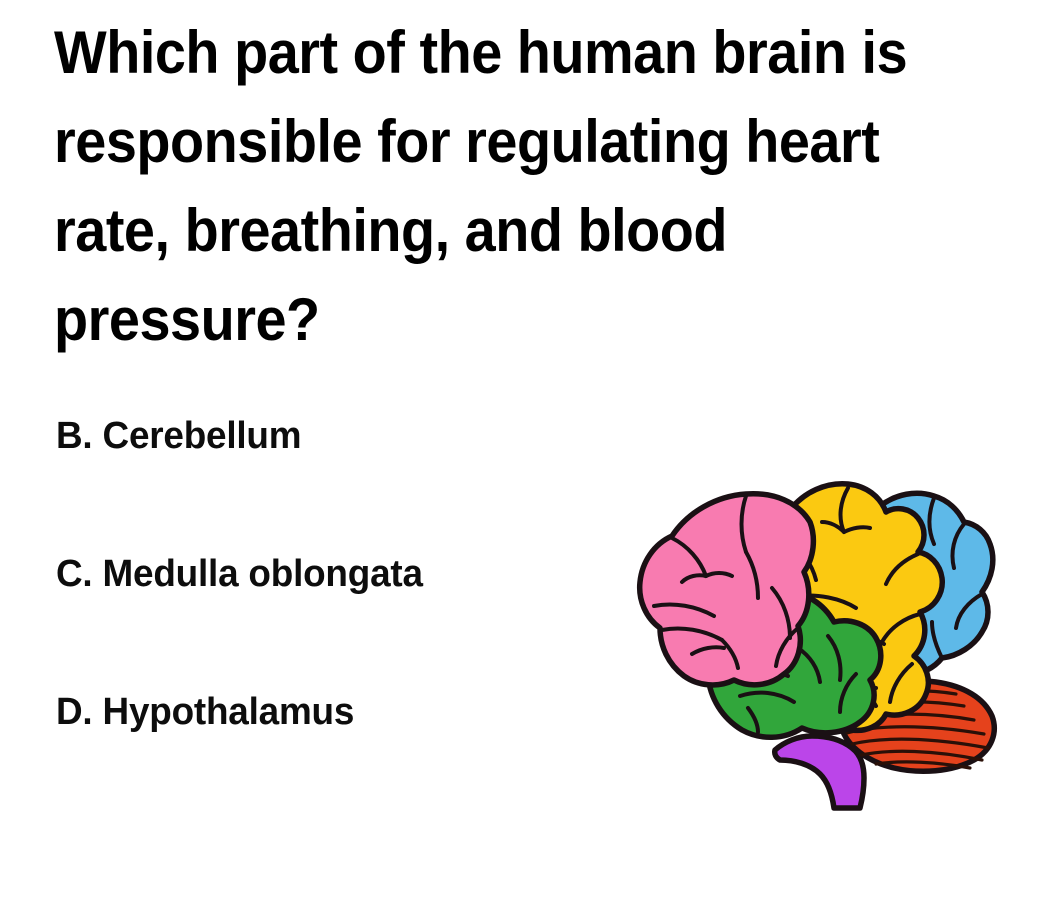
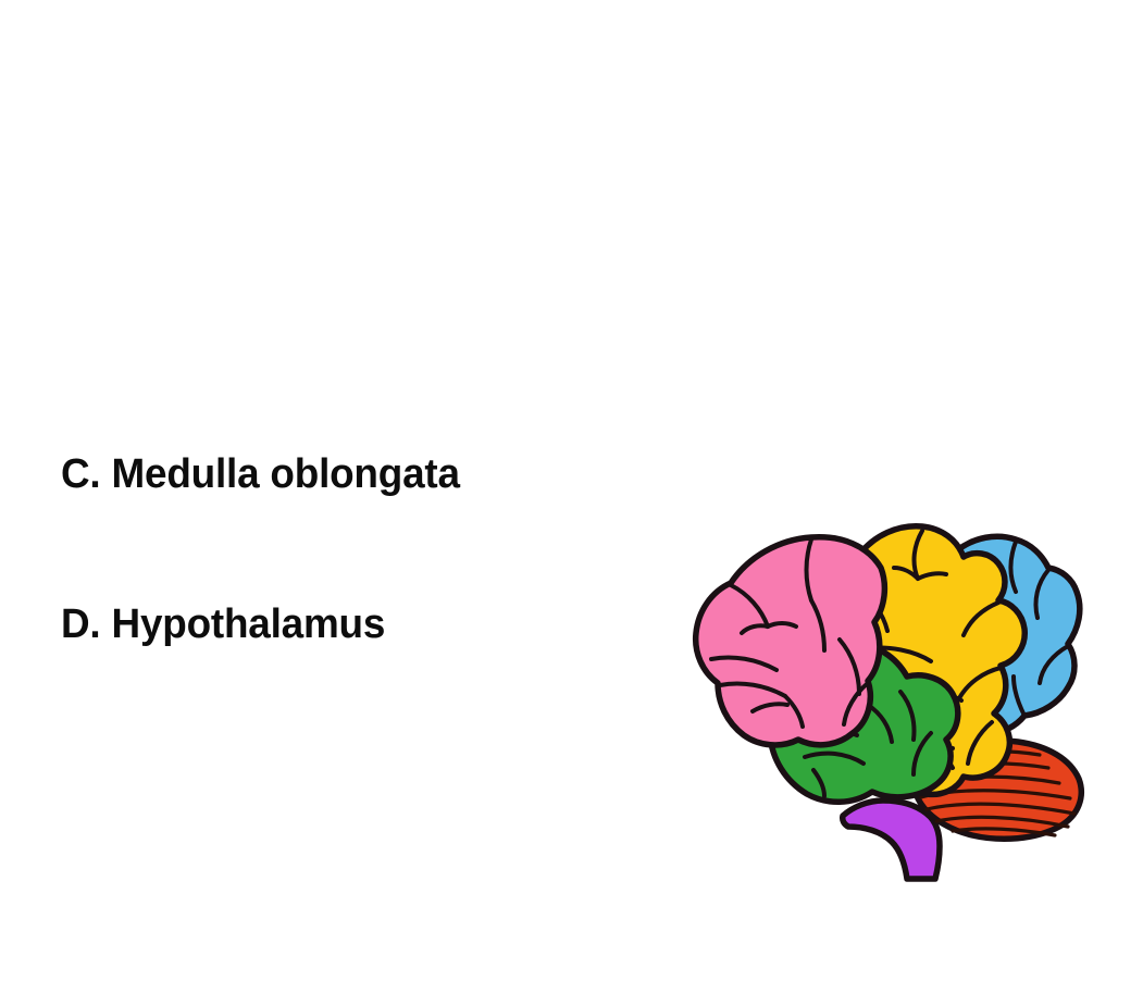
- Which part of the human brain is responsible for regulating heart rate, breathing, and blood pressure?
- B. Cerebellum
  C. Medulla oblongata
  D. Hypothalamus
